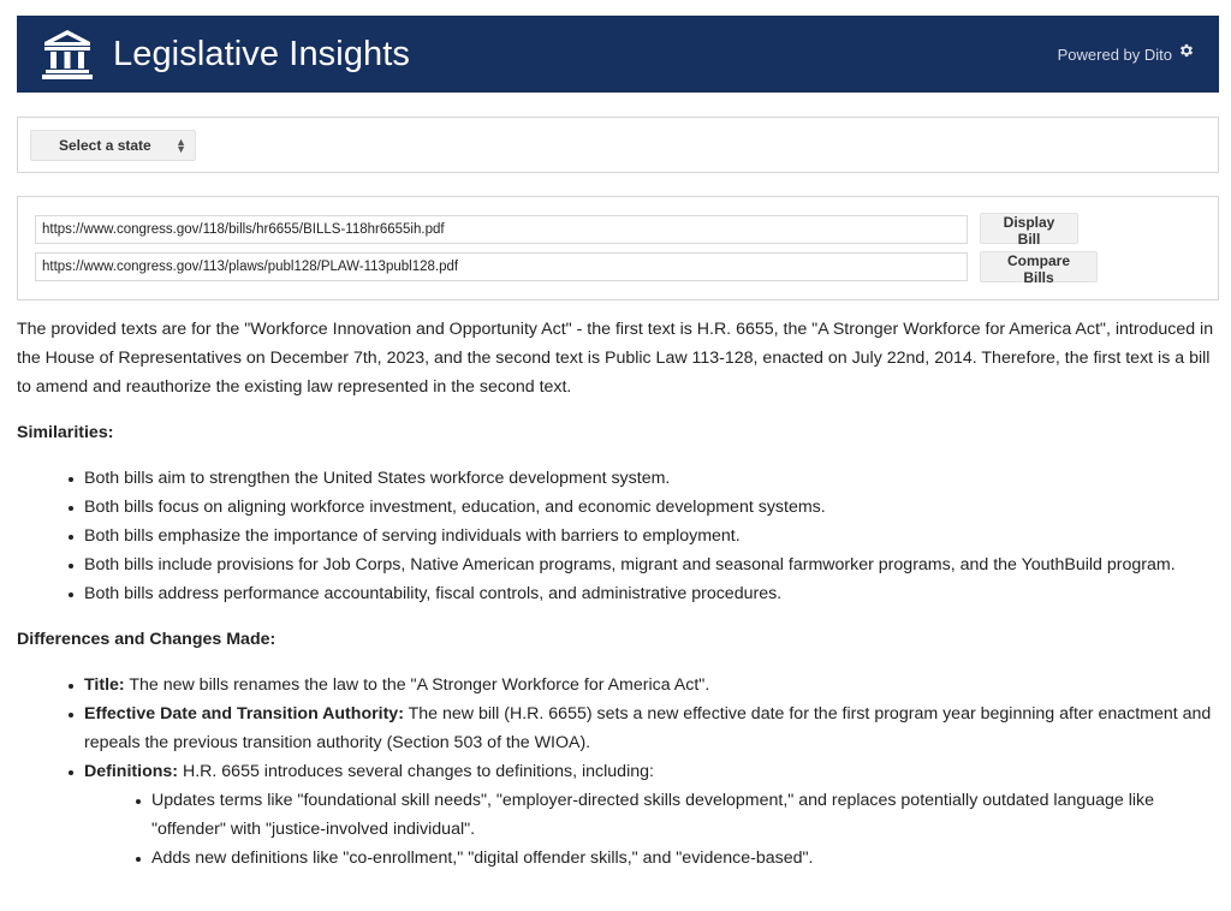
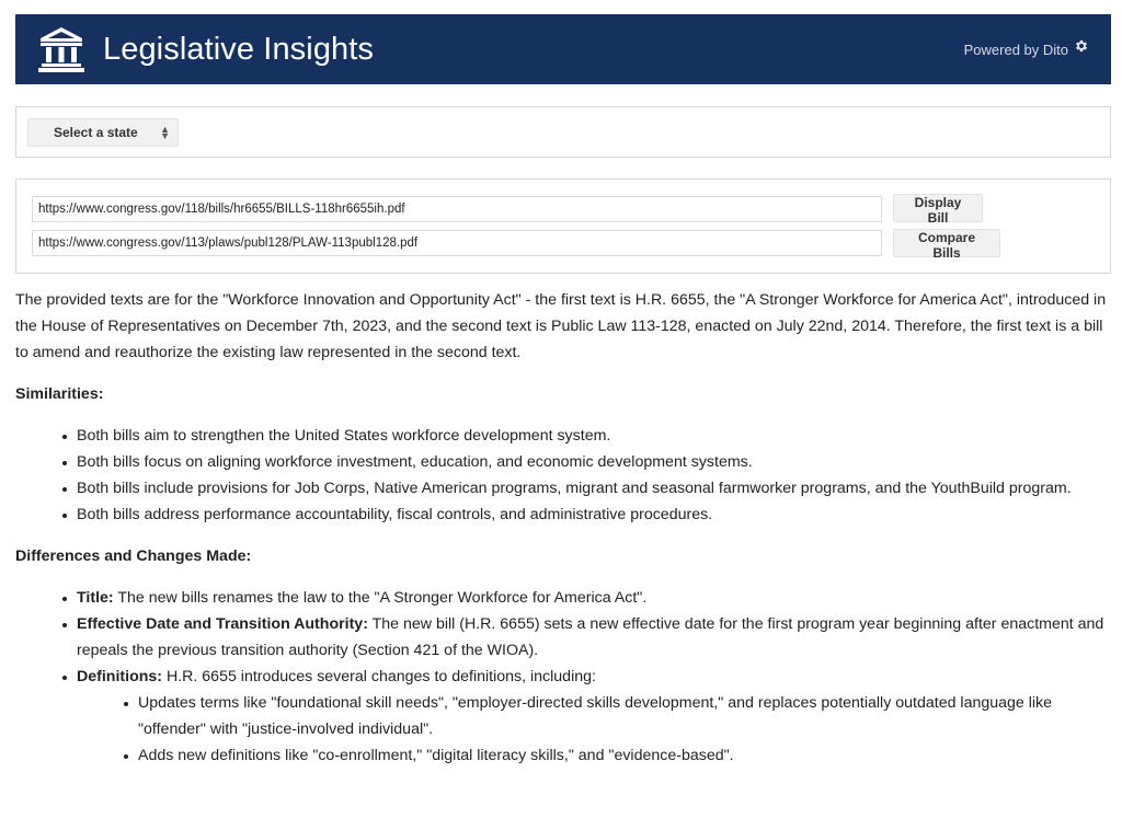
  Legislative Insights
  Powered by Dito
  Select a state
  ▲
  ▼
  https://www.congress.gov/118/bills/hr6655/BILLS-118hr6655ih.pdf
  Display Bill
  https://www.congress.gov/113/plaws/publ128/PLAW-113publ128.pdf
  Compare Bills
  The provided texts are for the "Workforce Innovation and Opportunity Act" - the first text is H.R. 6655, the "A Stronger Workforce for America Act", introduced in the House of Representatives on December 7th, 2023, and the second text is Public Law 113-128, enacted on July 22nd, 2014. Therefore, the first text is a bill to amend and reauthorize the existing law represented in the second text.
  Similarities:
  Both bills aim to strengthen the United States workforce development system.
  Both bills focus on aligning workforce investment, education, and economic development systems.
- Both bills emphasize the importance of serving individuals with barriers to employment.
  Both bills include provisions for Job Corps, Native American programs, migrant and seasonal farmworker programs, and the YouthBuild program.
  Both bills address performance accountability, fiscal controls, and administrative procedures.
  Differences and Changes Made:
  Title: The new bills renames the law to the "A Stronger Workforce for America Act".
- Effective Date and Transition Authority: The new bill (H.R. 6655) sets a new effective date for the first program year beginning after enactment and repeals the previous transition authority (Section 503 of the WIOA).
+ Effective Date and Transition Authority: The new bill (H.R. 6655) sets a new effective date for the first program year beginning after enactment and repeals the previous transition authority (Section 421 of the WIOA).
  Definitions: H.R. 6655 introduces several changes to definitions, including:
  Updates terms like "foundational skill needs", "employer-directed skills development," and replaces potentially outdated language like "offender" with "justice-involved individual".
- Adds new definitions like "co-enrollment," "digital offender skills," and "evidence-based".
+ Adds new definitions like "co-enrollment," "digital literacy skills," and "evidence-based".
